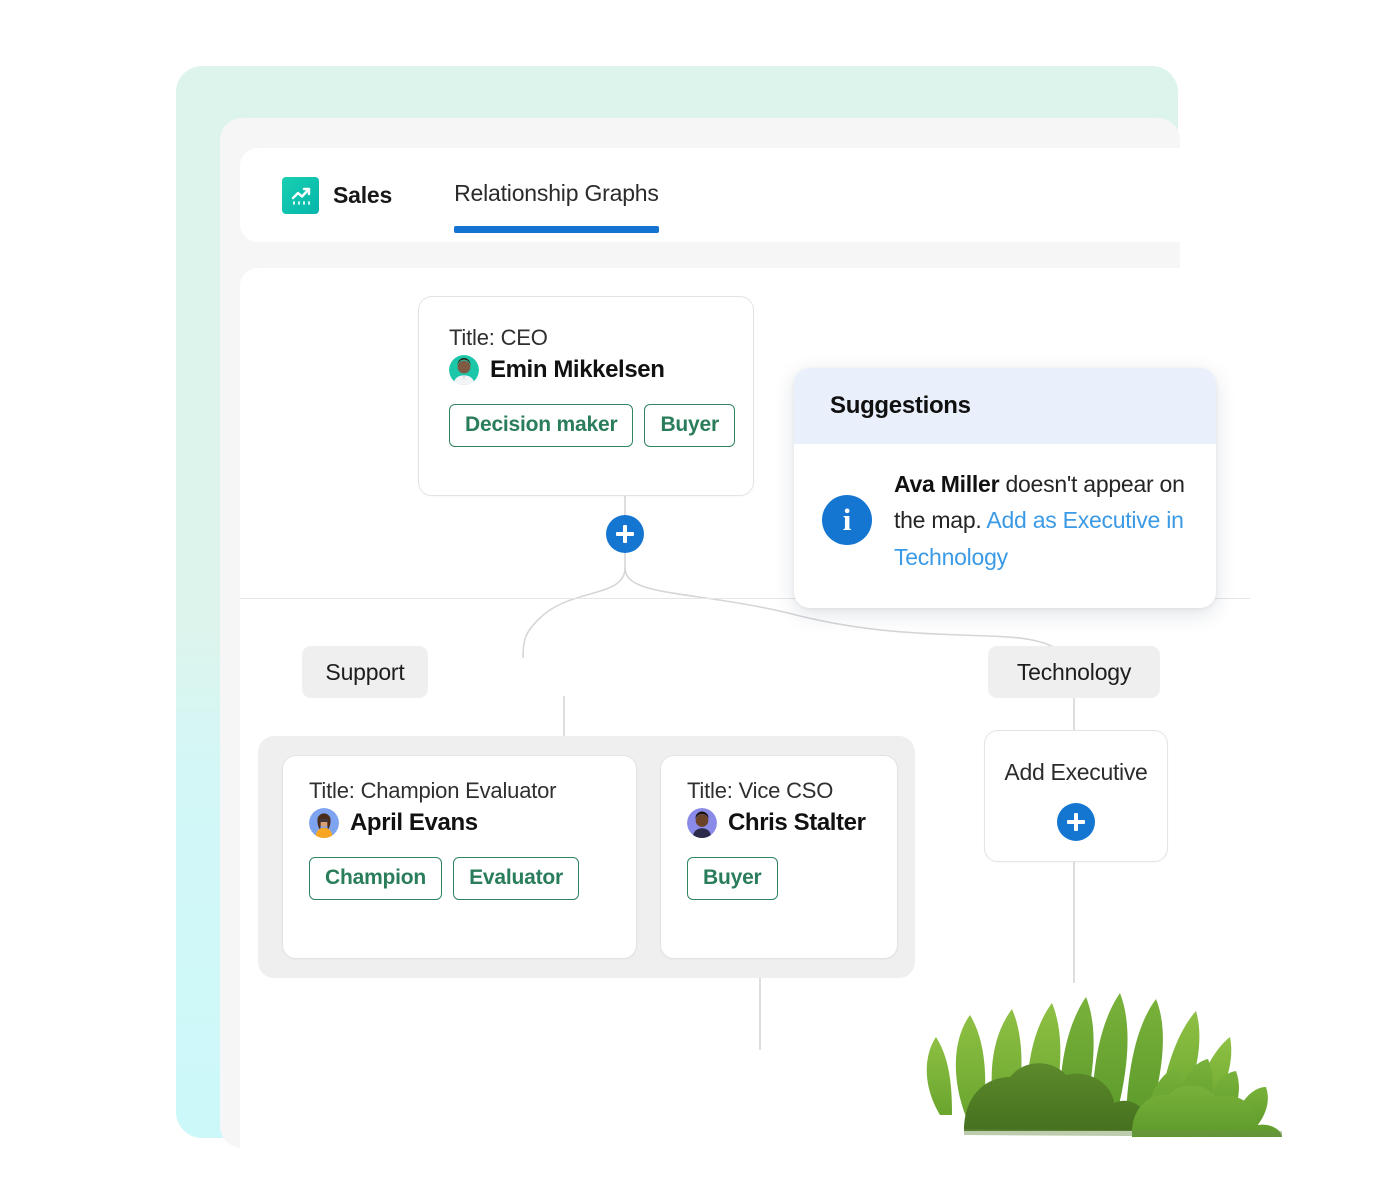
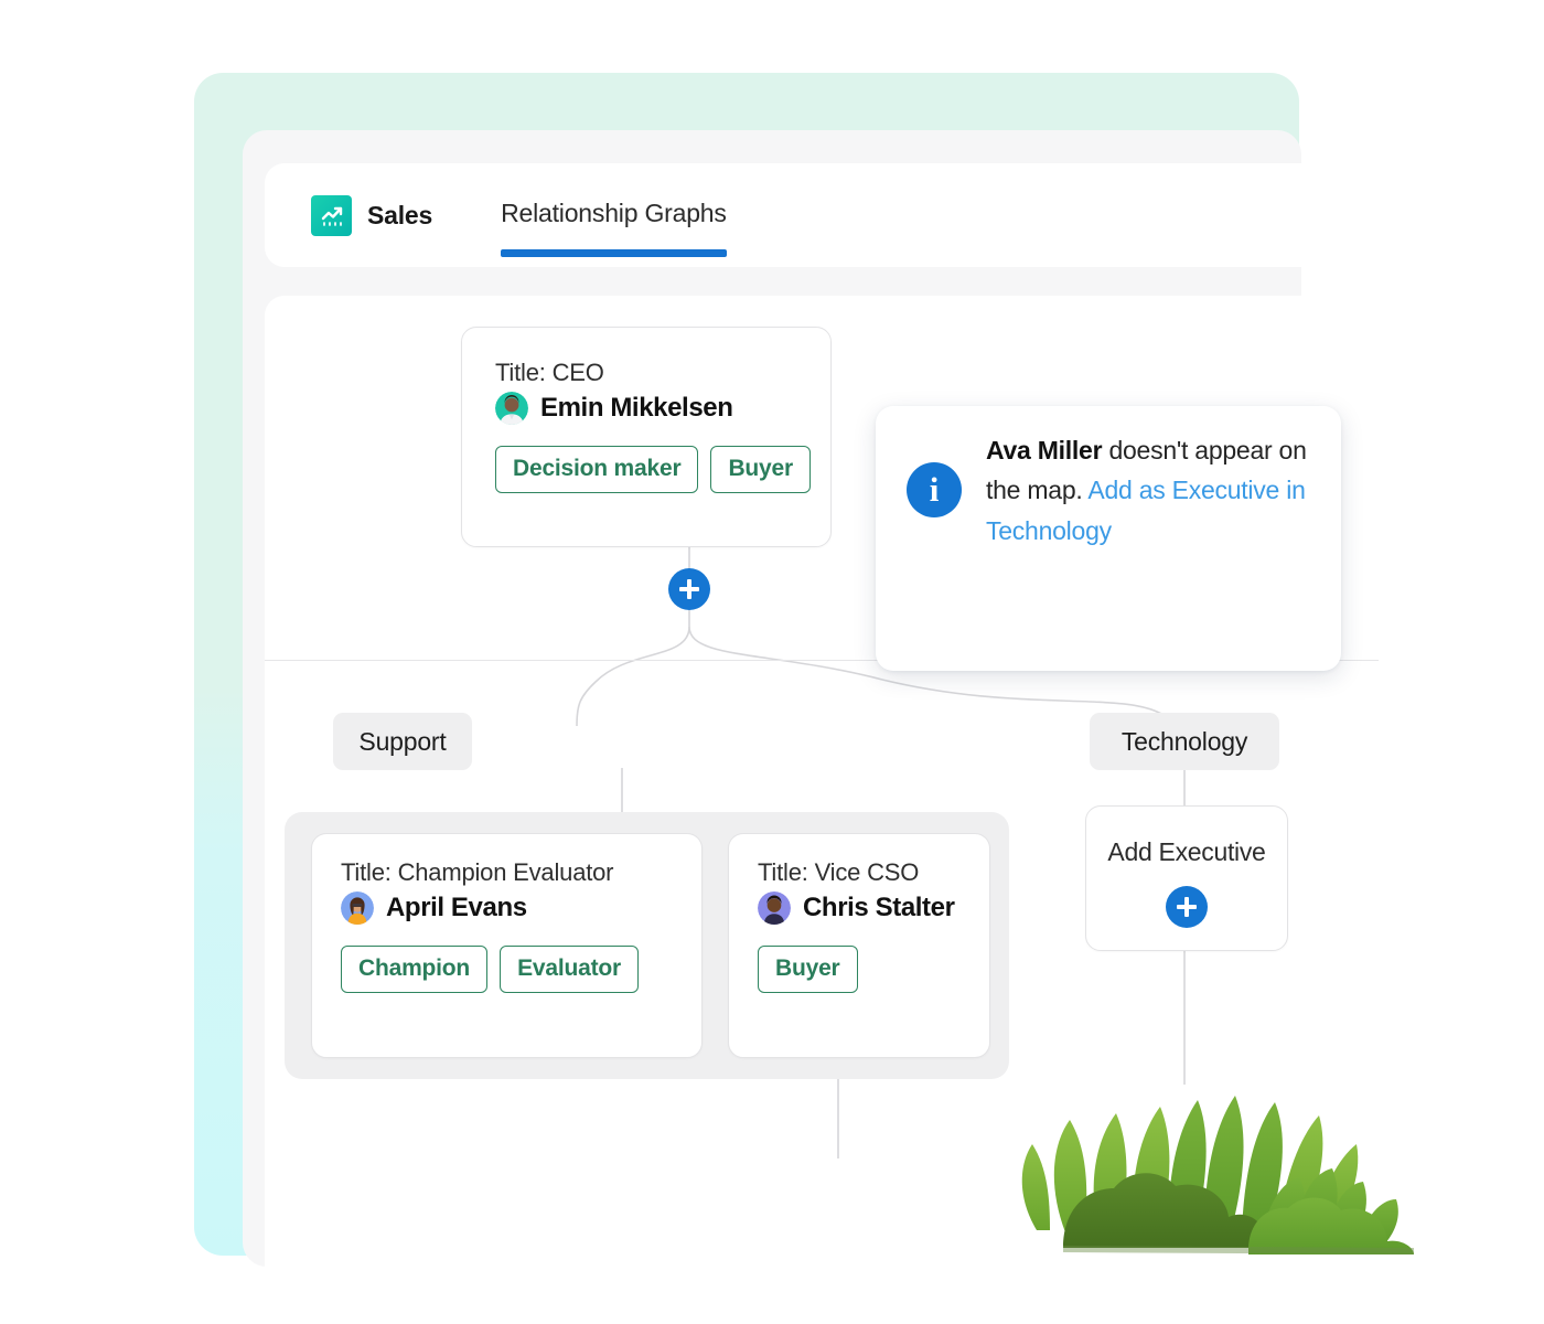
  Sales
  Relationship Graphs
  Title: CEO
  Emin Mikkelsen
  Decision maker
  Buyer
  Support
  Title: Champion Evaluator
  April Evans
  Champion
  Evaluator
  Title: Vice CSO
  Chris Stalter
  Buyer
  Technology
  Add Executive
- Suggestions
  i
  Ava Miller doesn't appear on the map. Add as Executive in Technology
